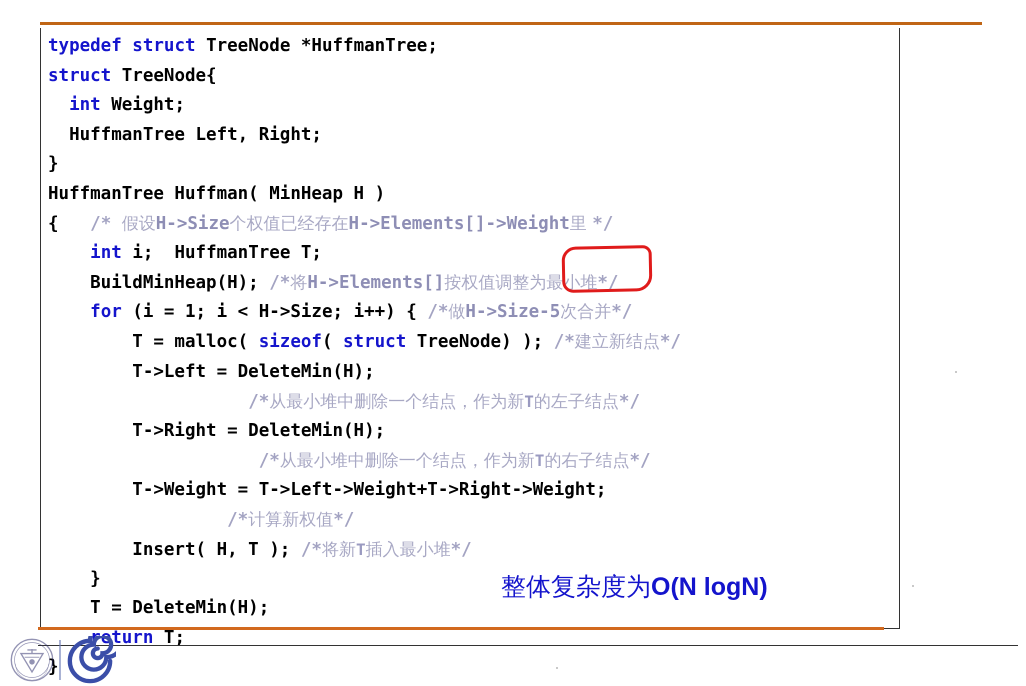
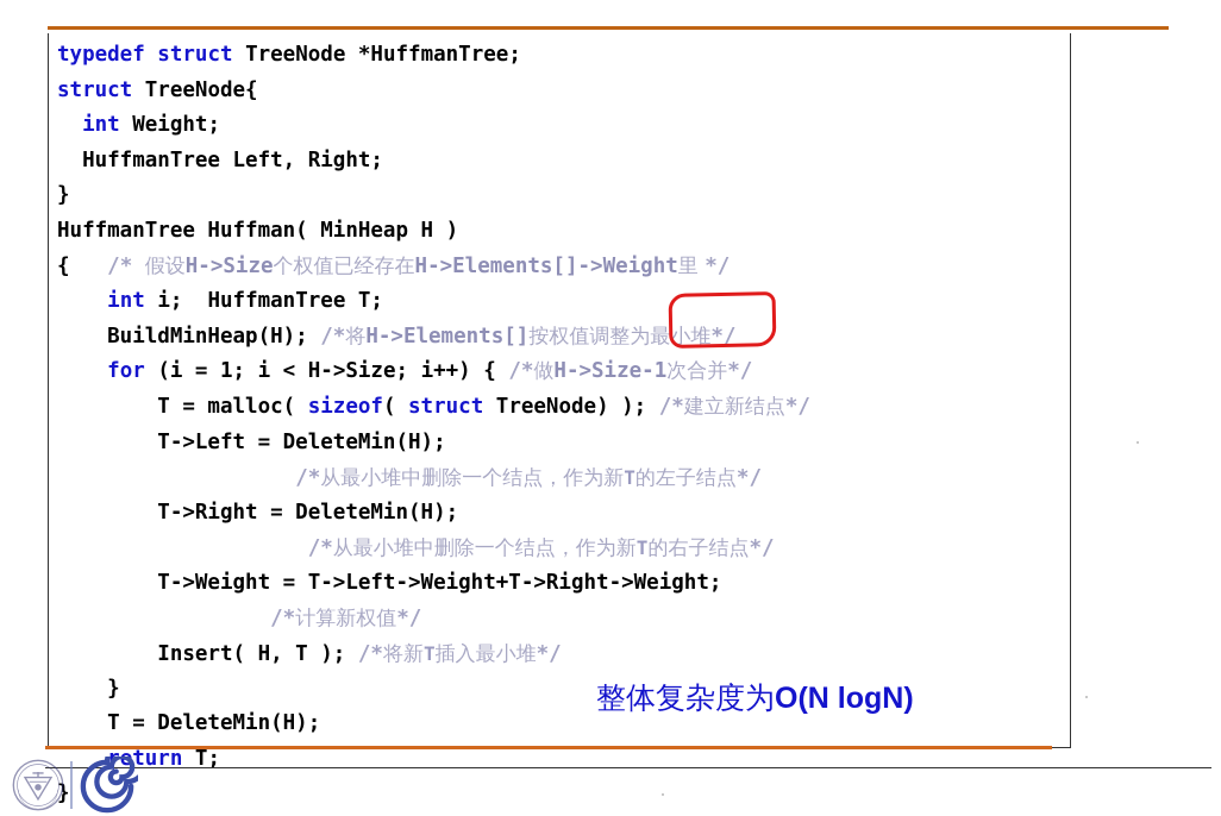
  typedef struct TreeNode *HuffmanTree;
  struct TreeNode{
  int Weight;
  HuffmanTree Left, Right;
  }
  HuffmanTree Huffman( MinHeap H )
  { /* 假设H->Size个权值已经存在H->Elements[]->Weight里 */
  int i; HuffmanTree T;
  BuildMinHeap(H); /*将H->Elements[]按权值调整为最小堆*/
- for (i = 1; i < H->Size; i++) { /*做H->Size-5次合并*/
+ for (i = 1; i < H->Size; i++) { /*做H->Size-1次合并*/
  T = malloc( sizeof( struct TreeNode) ); /*建立新结点*/
  T->Left = DeleteMin(H);
  /*从最小堆中删除一个结点，作为新T的左子结点*/
  T->Right = DeleteMin(H);
  /*从最小堆中删除一个结点，作为新T的右子结点*/
  T->Weight = T->Left->Weight+T->Right->Weight;
  /*计算新权值*/
  Insert( H, T ); /*将新T插入最小堆*/
  }
  T = DeleteMin(H);
  turn T;
  }
  整体复杂度为O(N logN)
